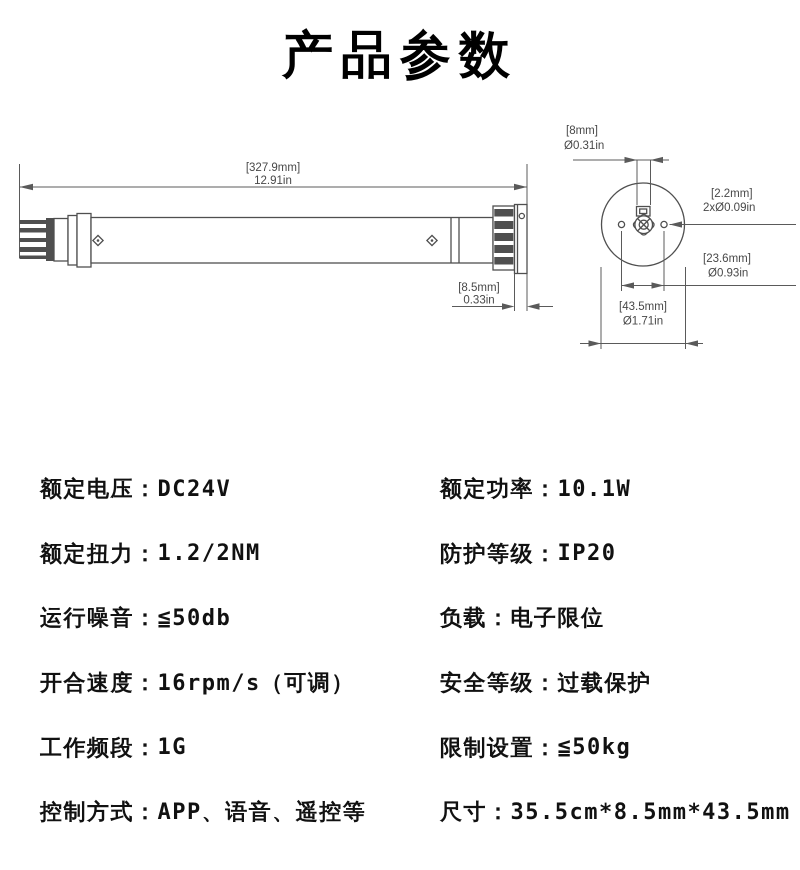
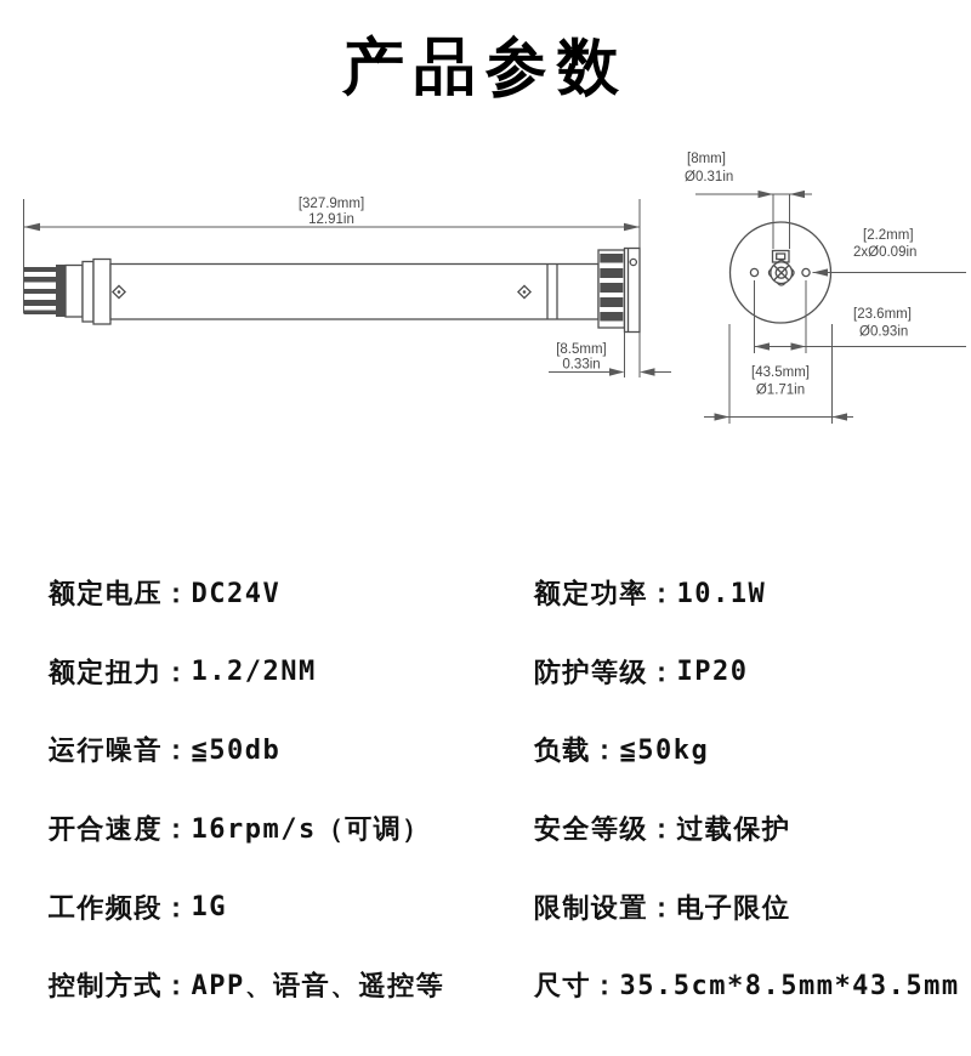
  产品参数
  [327.9mm]
  12.91in
  [8.5mm]
  0.33in
  [8mm]
  Ø0.31in
  [2.2mm]
  2xØ0.09in
  [23.6mm]
  Ø0.93in
  [43.5mm]
  Ø1.71in
  额定电压：
  DC24V
  额定扭力：
  1.2/2NM
  运行噪音：
  ≦50db
  开合速度：
  16rpm/s（可调）
  工作频段：
  1G
  控制方式：
  APP、语音、遥控等
  额定功率：
  10.1W
  防护等级：
  IP20
  负载：
- 电子限位
+ ≦50kg
  安全等级：
  过载保护
  限制设置：
- ≦50kg
+ 电子限位
  尺寸：
  35.5cm*8.5mm*43.5mm
